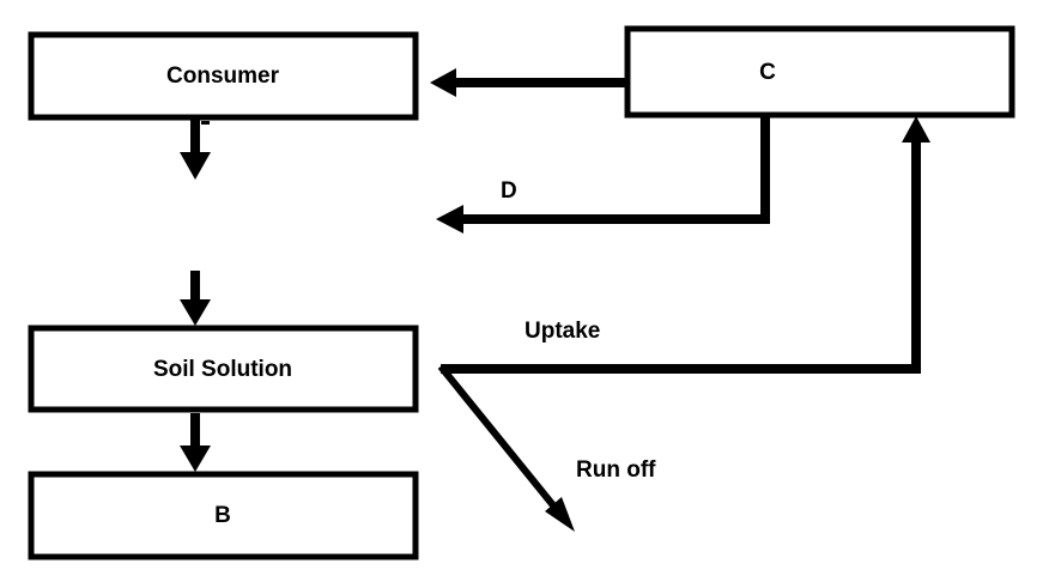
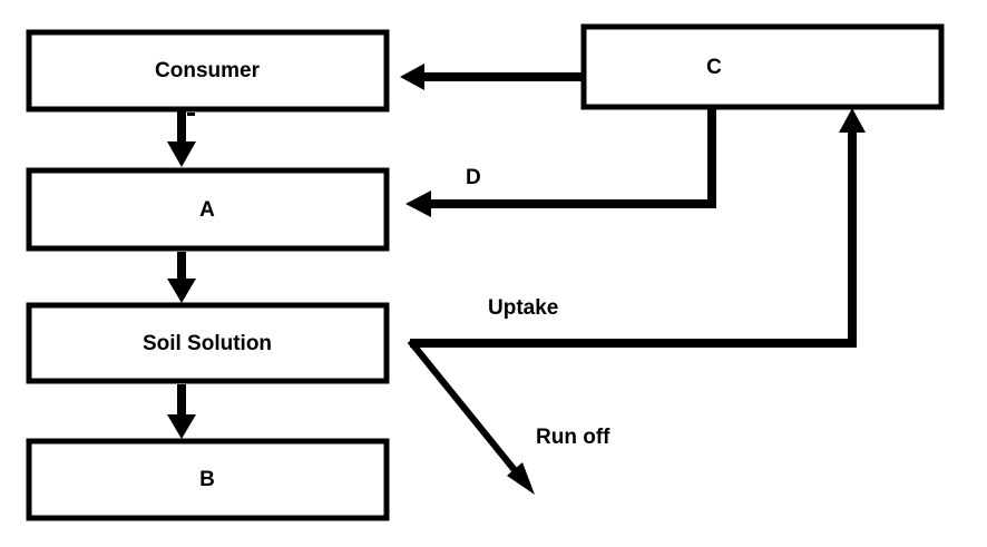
  Consumer
+ A
  Soil Solution
  B
  C
  D
  Uptake
  Run off
